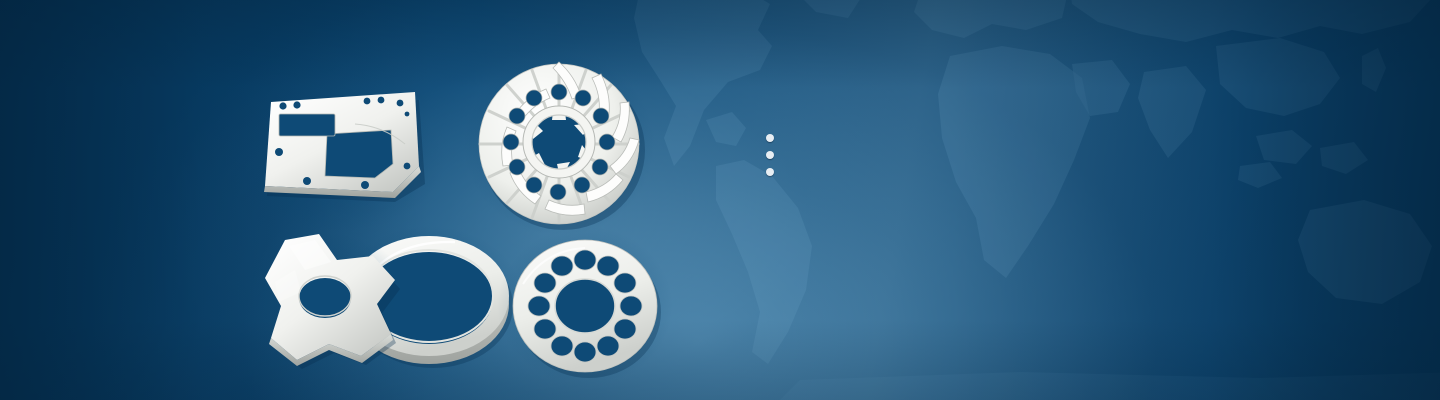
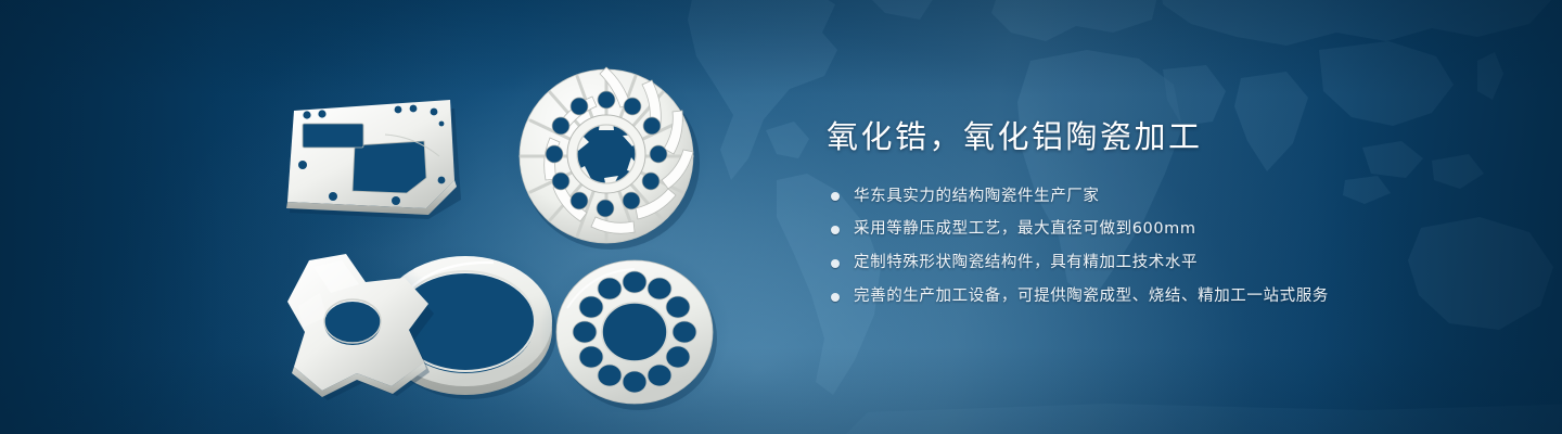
+ 氧化锆，氧化铝陶瓷加工
+ 华东具实力的结构陶瓷件生产厂家
+ 采用等静压成型工艺，最大直径可做到600mm
+ 定制特殊形状陶瓷结构件，具有精加工技术水平
+ 完善的生产加工设备，可提供陶瓷成型、烧结、精加工一站式服务
